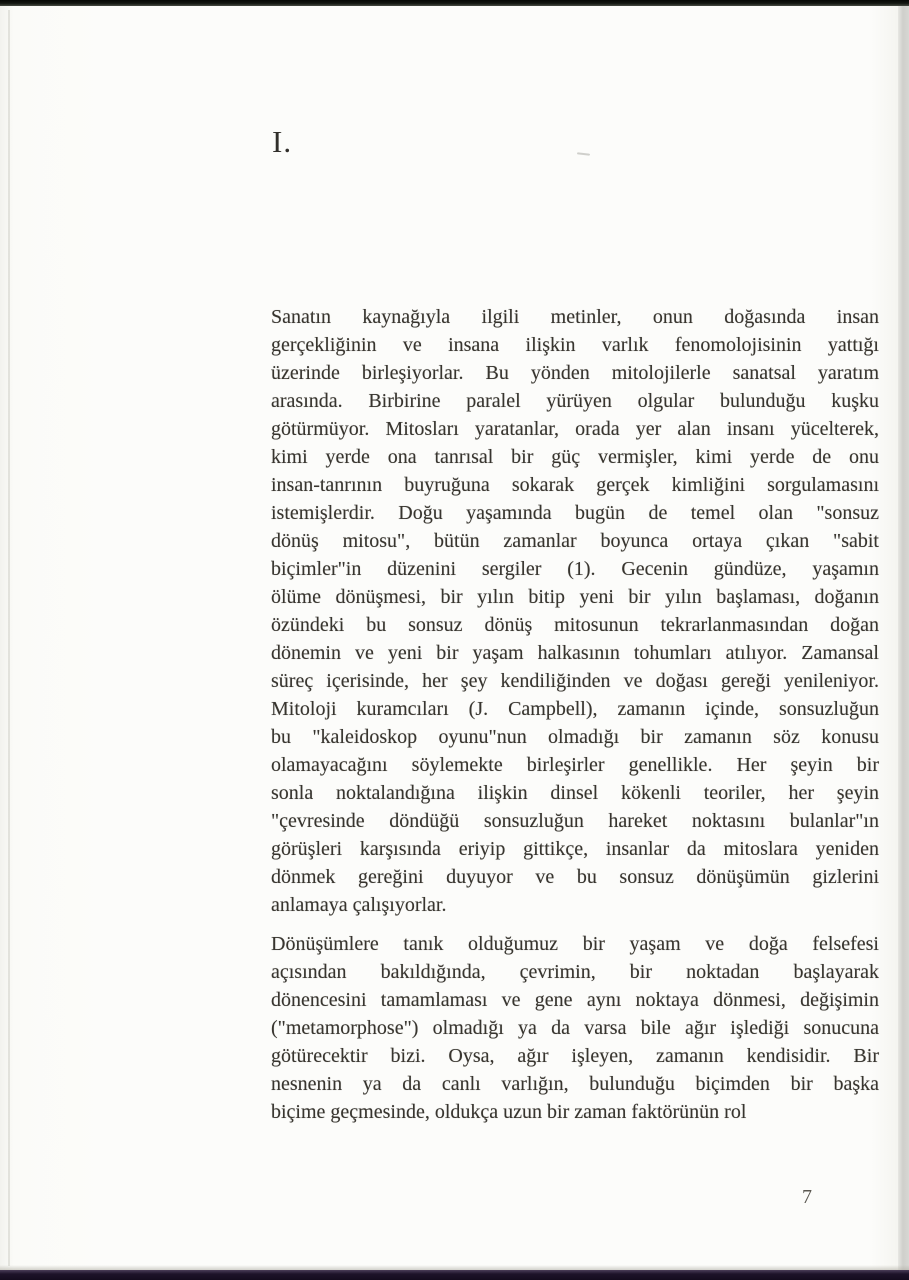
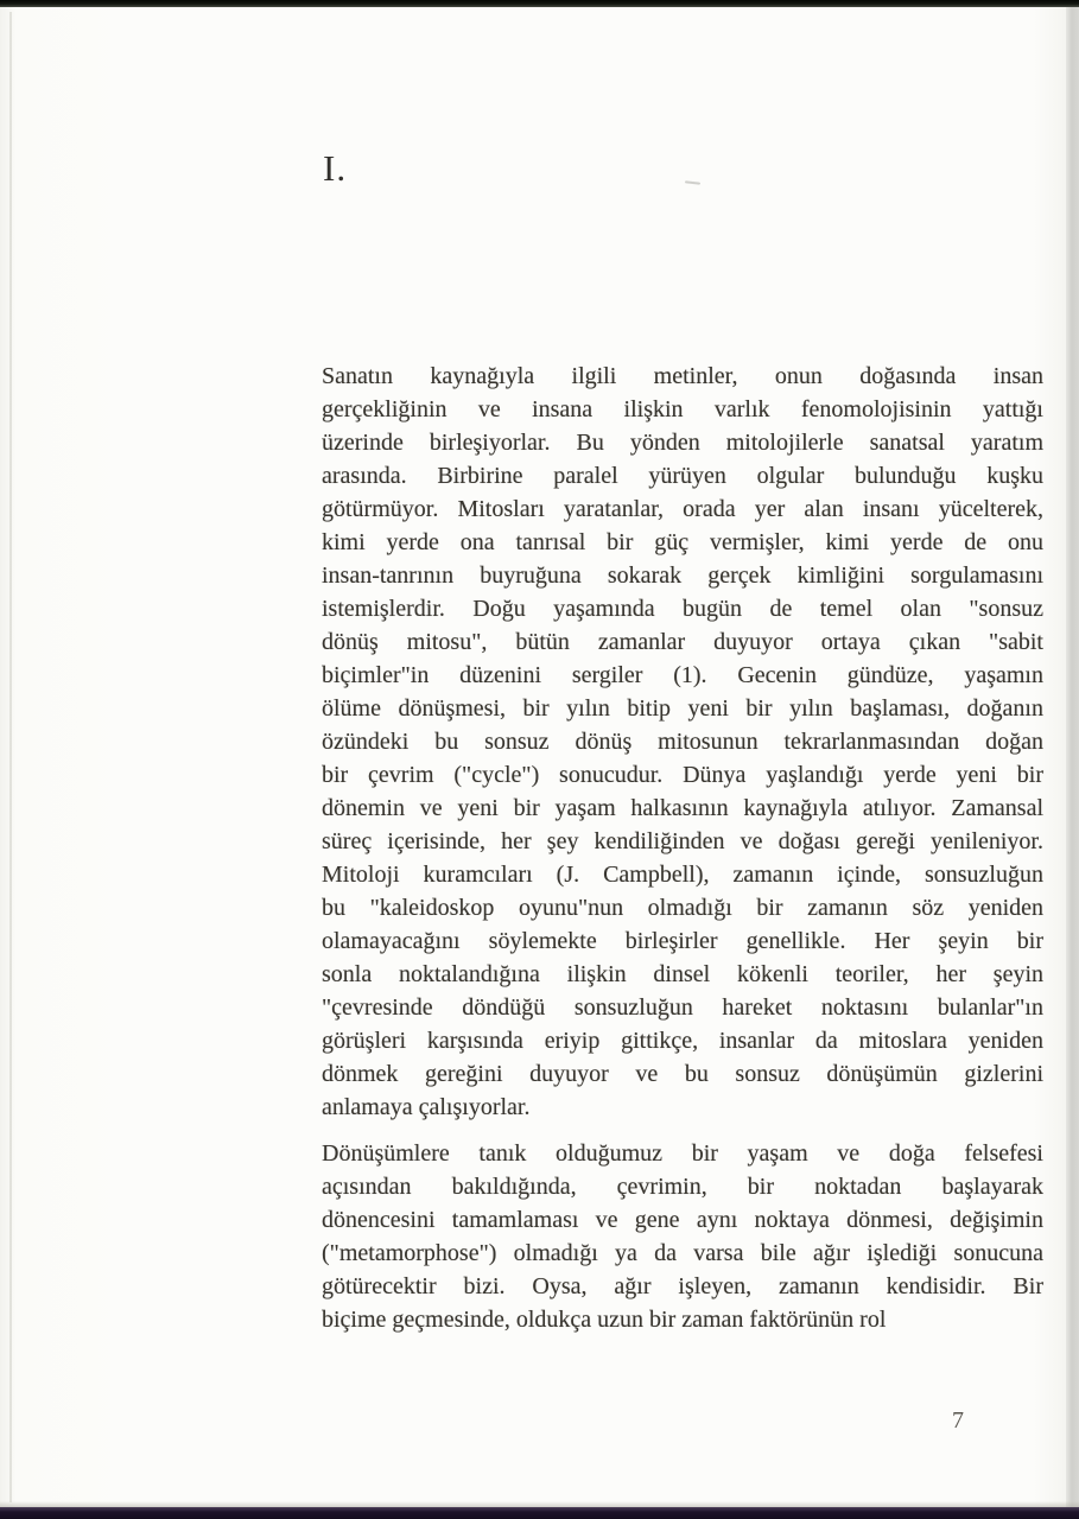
  I.
  Sanatın kaynağıyla ilgili metinler, onun doğasında insan
  gerçekliğinin ve insana ilişkin varlık fenomolojisinin yattığı
  üzerinde birleşiyorlar. Bu yönden mitolojilerle sanatsal yaratım
  arasında. Birbirine paralel yürüyen olgular bulunduğu kuşku
  götürmüyor. Mitosları yaratanlar, orada yer alan insanı yücelterek,
  kimi yerde ona tanrısal bir güç vermişler, kimi yerde de onu
  insan-tanrının buyruğuna sokarak gerçek kimliğini sorgulamasını
  istemişlerdir. Doğu yaşamında bugün de temel olan "sonsuz
- dönüş mitosu", bütün zamanlar boyunca ortaya çıkan "sabit
+ dönüş mitosu", bütün zamanlar duyuyor ortaya çıkan "sabit
  biçimler"in düzenini sergiler (1). Gecenin gündüze, yaşamın
  ölüme dönüşmesi, bir yılın bitip yeni bir yılın başlaması, doğanın
  özündeki bu sonsuz dönüş mitosunun tekrarlanmasından doğan
+ bir çevrim ("cycle") sonucudur. Dünya yaşlandığı yerde yeni bir
- dönemin ve yeni bir yaşam halkasının tohumları atılıyor. Zamansal
+ dönemin ve yeni bir yaşam halkasının kaynağıyla atılıyor. Zamansal
  süreç içerisinde, her şey kendiliğinden ve doğası gereği yenileniyor.
  Mitoloji kuramcıları (J. Campbell), zamanın içinde, sonsuzluğun
- bu "kaleidoskop oyunu"nun olmadığı bir zamanın söz konusu
+ bu "kaleidoskop oyunu"nun olmadığı bir zamanın söz yeniden
  olamayacağını söylemekte birleşirler genellikle. Her şeyin bir
  sonla noktalandığına ilişkin dinsel kökenli teoriler, her şeyin
  "çevresinde döndüğü sonsuzluğun hareket noktasını bulanlar"ın
  görüşleri karşısında eriyip gittikçe, insanlar da mitoslara yeniden
  dönmek gereğini duyuyor ve bu sonsuz dönüşümün gizlerini
  anlamaya çalışıyorlar.
  Dönüşümlere tanık olduğumuz bir yaşam ve doğa felsefesi
  açısından bakıldığında, çevrimin, bir noktadan başlayarak
  dönencesini tamamlaması ve gene aynı noktaya dönmesi, değişimin
  ("metamorphose") olmadığı ya da varsa bile ağır işlediği sonucuna
  götürecektir bizi. Oysa, ağır işleyen, zamanın kendisidir. Bir
- nesnenin ya da canlı varlığın, bulunduğu biçimden bir başka
  biçime geçmesinde, oldukça uzun bir zaman faktörünün rol
  7
